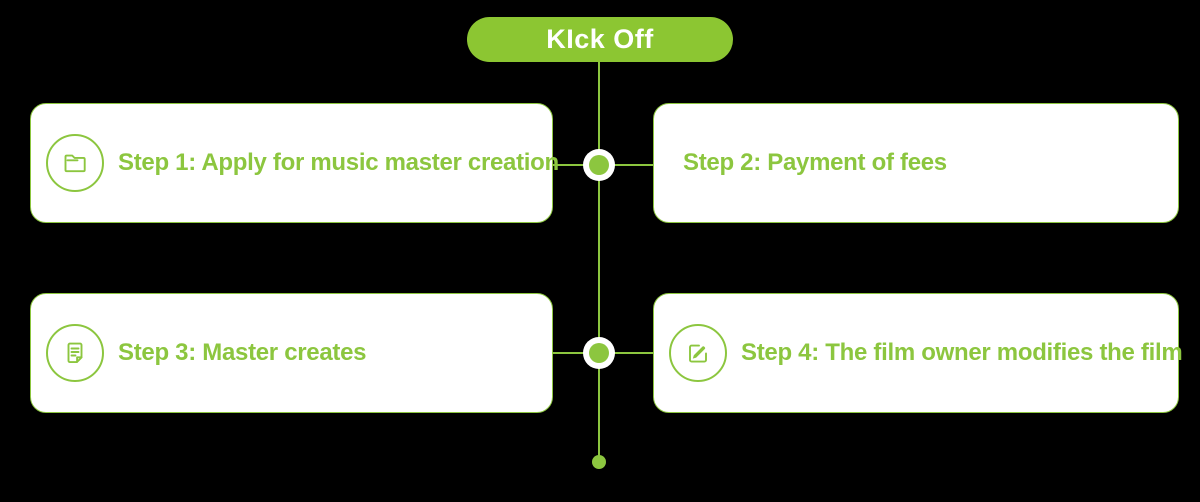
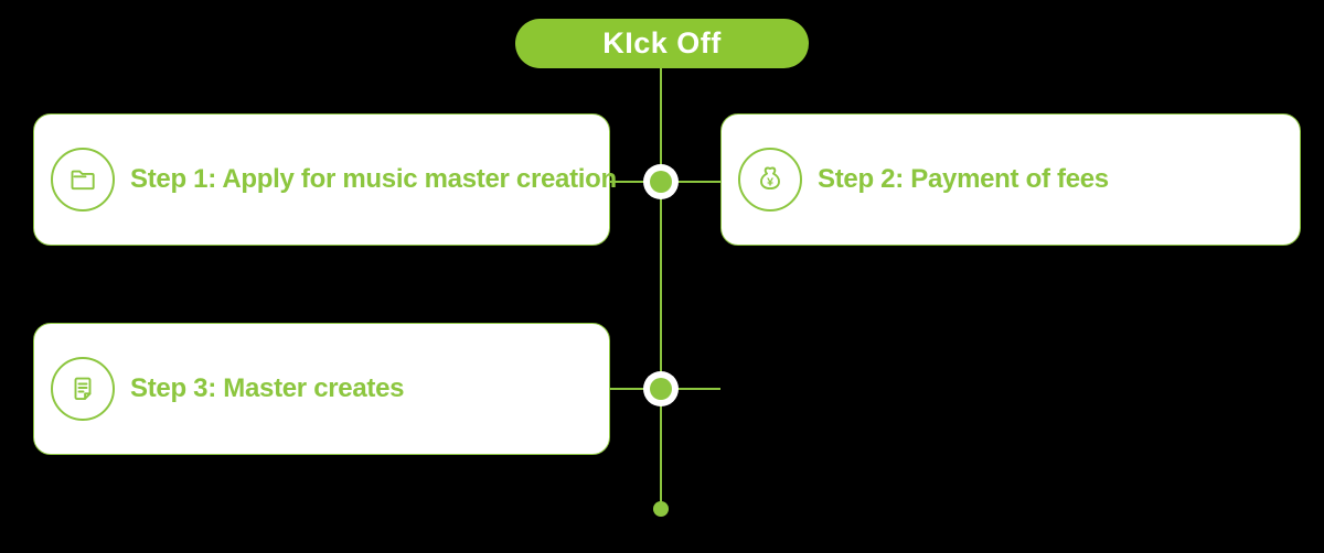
  KIck Off
  Step 1: Apply for music master creation
+ ¥
  Step 2: Payment of fees
  Step 3: Master creates
- Step 4: The film owner modifies the film
